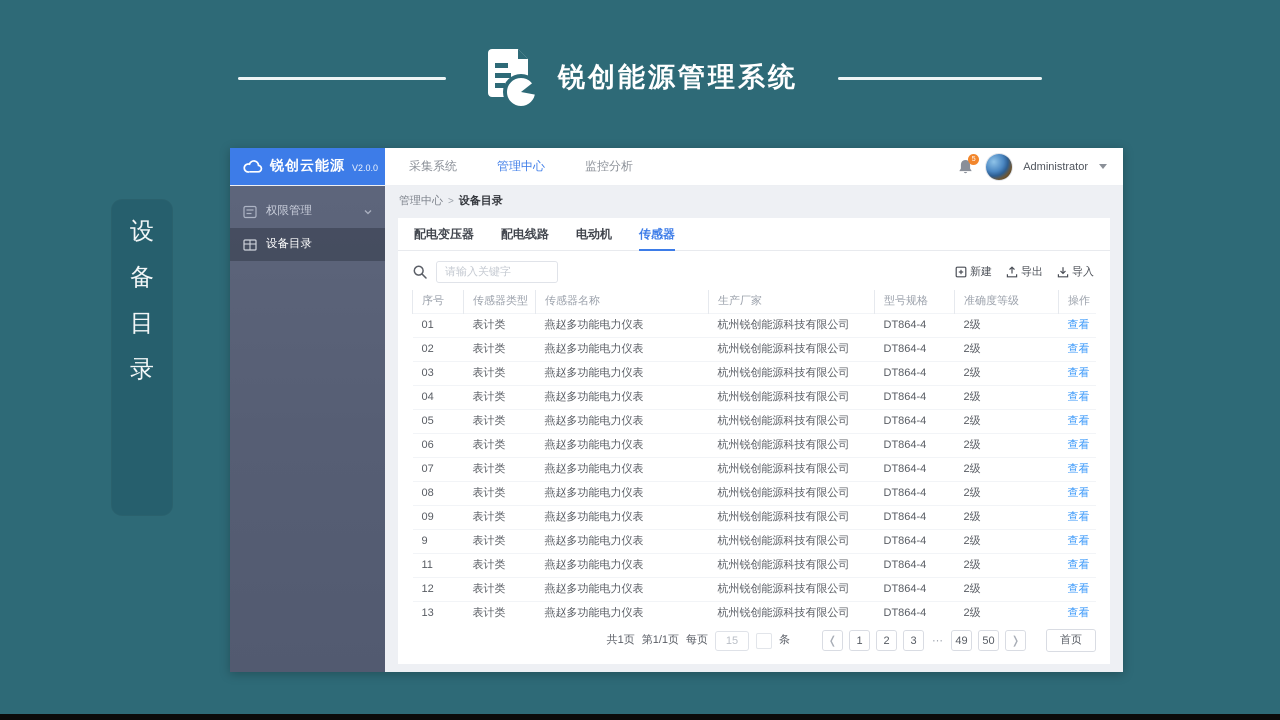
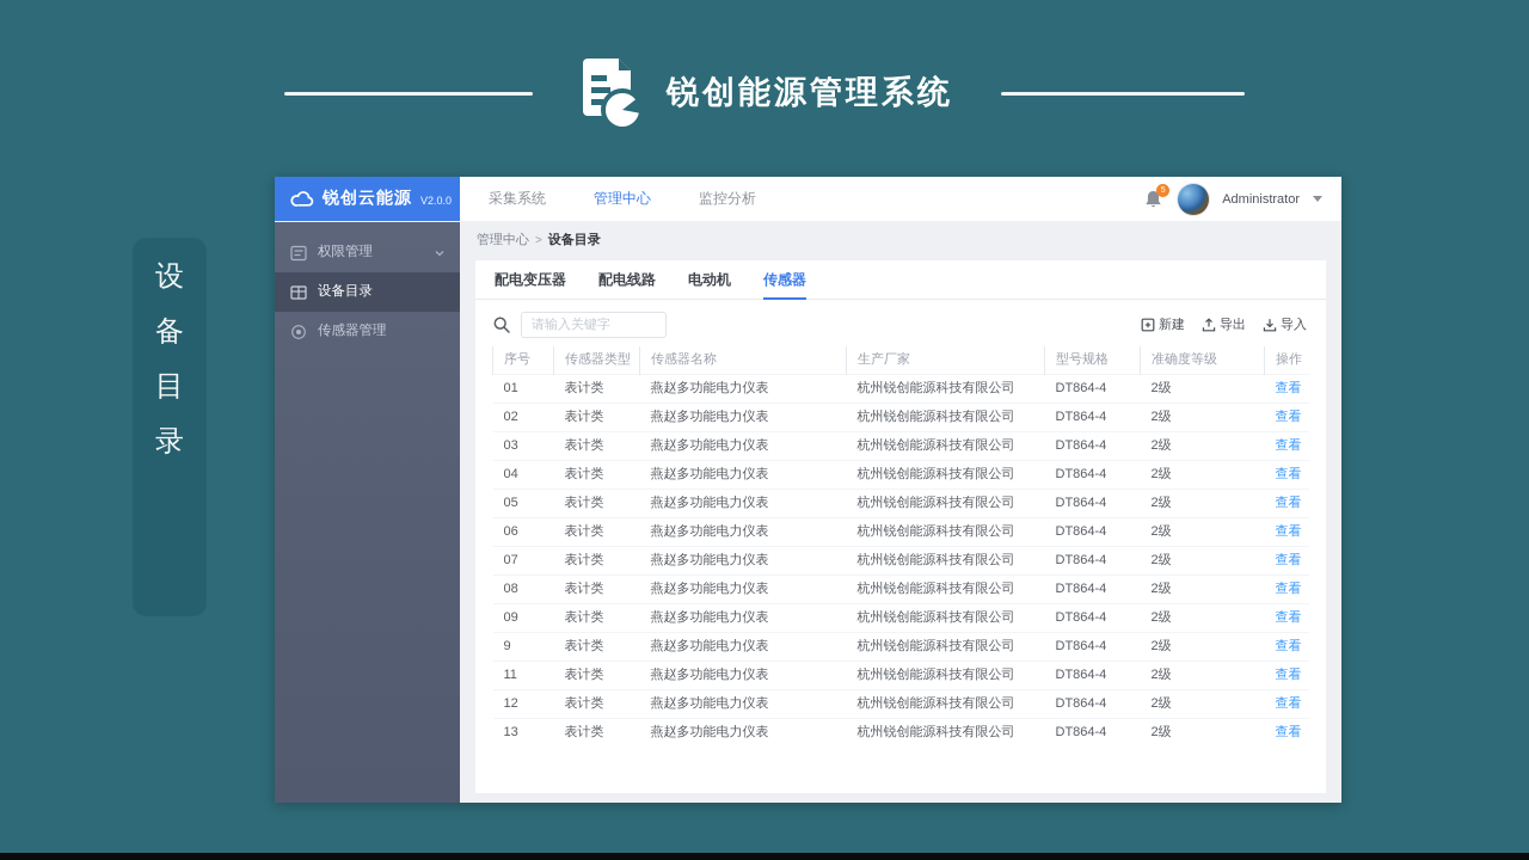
  锐创能源管理系统
  设
  备
  目
  录
  锐创云能源
  V2.0.0
  采集系统
  管理中心
  监控分析
  Administrator
  权限管理
  设备目录
+ 传感器管理
  管理中心
  >
  设备目录
  配电变压器
  配电线路
  电动机
  传感器
  请输入关键字
  新建
  导出
  导入
  序号	传感器类型	传感器名称	生产厂家	型号规格	准确度等级	操作
  01	表计类	燕赵多功能电力仪表	杭州锐创能源科技有限公司	DT864-4	2级	查看
  02	表计类	燕赵多功能电力仪表	杭州锐创能源科技有限公司	DT864-4	2级	查看
  03	表计类	燕赵多功能电力仪表	杭州锐创能源科技有限公司	DT864-4	2级	查看
  04	表计类	燕赵多功能电力仪表	杭州锐创能源科技有限公司	DT864-4	2级	查看
  05	表计类	燕赵多功能电力仪表	杭州锐创能源科技有限公司	DT864-4	2级	查看
  06	表计类	燕赵多功能电力仪表	杭州锐创能源科技有限公司	DT864-4	2级	查看
  07	表计类	燕赵多功能电力仪表	杭州锐创能源科技有限公司	DT864-4	2级	查看
  08	表计类	燕赵多功能电力仪表	杭州锐创能源科技有限公司	DT864-4	2级	查看
  09	表计类	燕赵多功能电力仪表	杭州锐创能源科技有限公司	DT864-4	2级	查看
  9	表计类	燕赵多功能电力仪表	杭州锐创能源科技有限公司	DT864-4	2级	查看
  11	表计类	燕赵多功能电力仪表	杭州锐创能源科技有限公司	DT864-4	2级	查看
  12	表计类	燕赵多功能电力仪表	杭州锐创能源科技有限公司	DT864-4	2级	查看
  13	表计类	燕赵多功能电力仪表	杭州锐创能源科技有限公司	DT864-4	2级	查看
- 共1页
- 第1/1页
- 每页
- 15
- 条
- ❬
- 1
- 2
- 3
- ⋯
- 49
- 50
- ❭
- 首页
